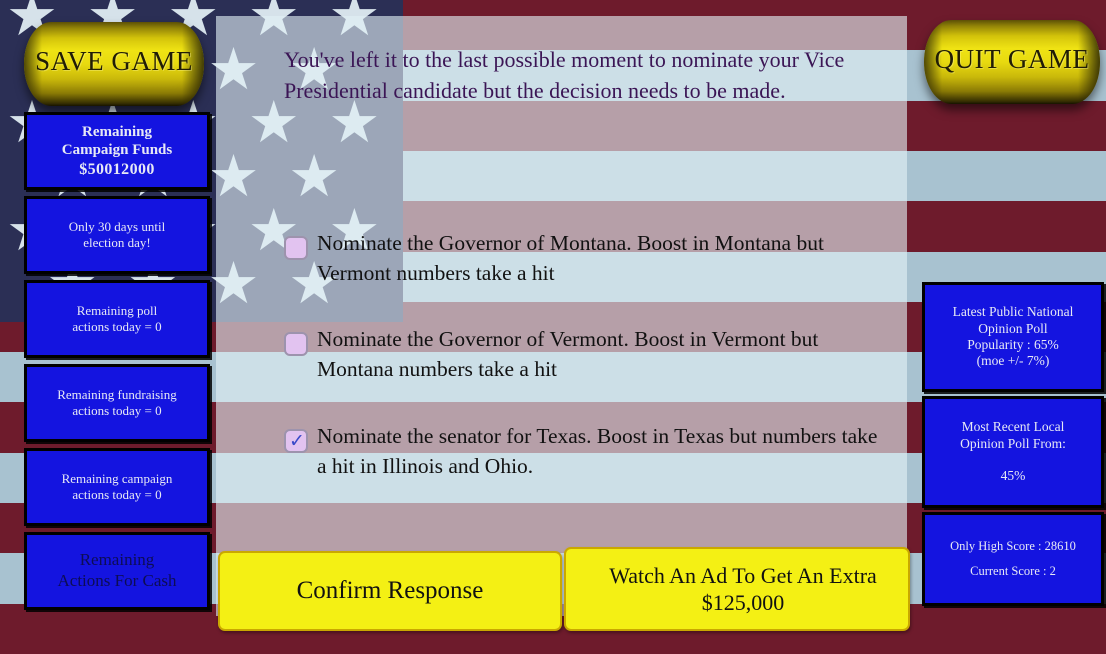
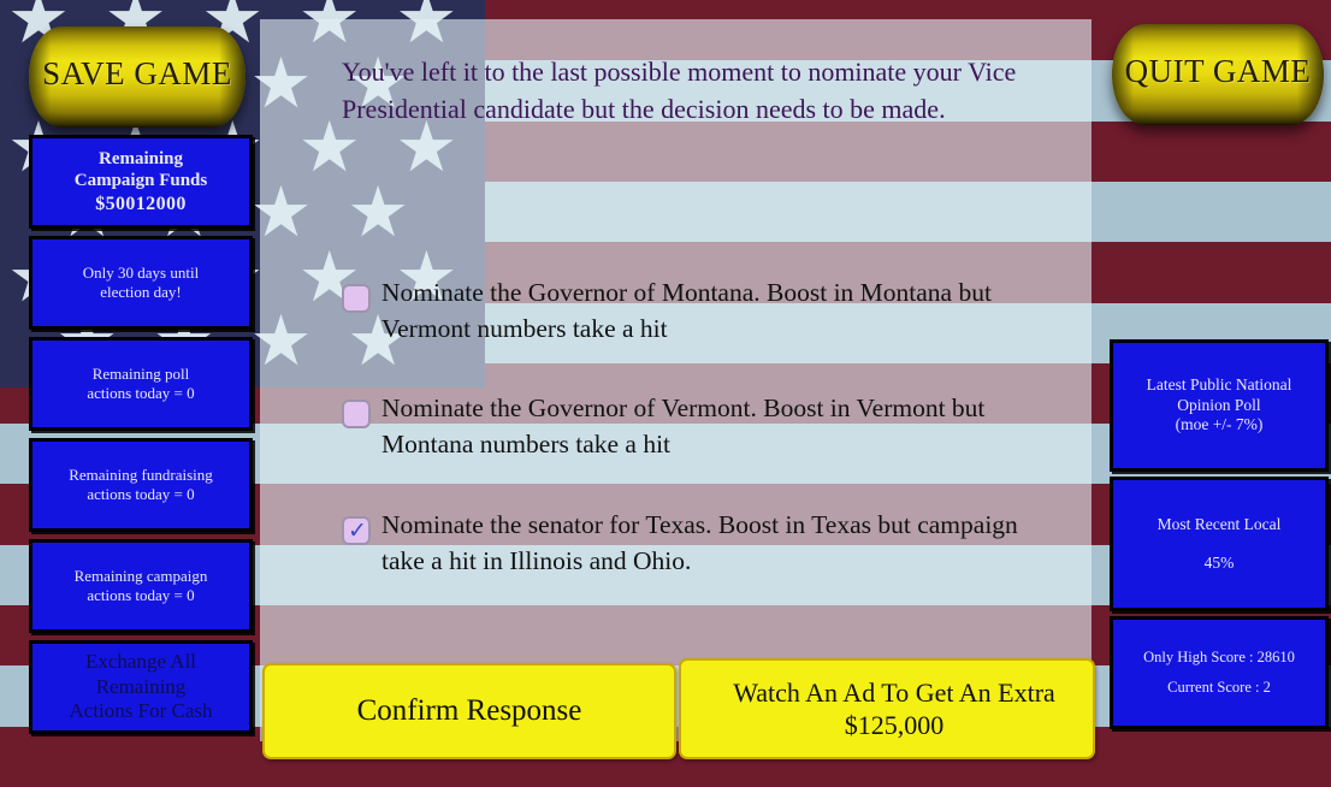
  ★
  ★
  ★
  ★
  ★
  ★
  ★
  ★
  ★
  ★
  ★
  ★
  ★
  ★
  ★
  SAVE GAME
  QUIT GAME
  Remaining
  Campaign Funds
  $50012000
  Only 30 days until
  election day!
  Remaining poll
  actions today = 0
  Remaining fundraising
  actions today = 0
  Remaining campaign
  actions today = 0
+ Exchange All
  Remaining
  Actions For Cash
  Latest Public National
  Opinion Poll
- Popularity : 65%
  (moe +/- 7%)
  Most Recent Local
- Opinion Poll From:
  45%
  Only High Score : 28610
  Current Score : 2
  You've left it to the last possible moment to nominate your Vice Presidential candidate but the decision needs to be made.
  Nominate the Governor of Montana. Boost in Montana but Vermont numbers take a hit
  Nominate the Governor of Vermont. Boost in Vermont but Montana numbers take a hit
  ✓
- Nominate the senator for Texas. Boost in Texas but numbers take a hit in Illinois and Ohio.
+ Nominate the senator for Texas. Boost in Texas but campaign take a hit in Illinois and Ohio.
  Confirm Response
  Watch An Ad To Get An Extra
  $125,000
